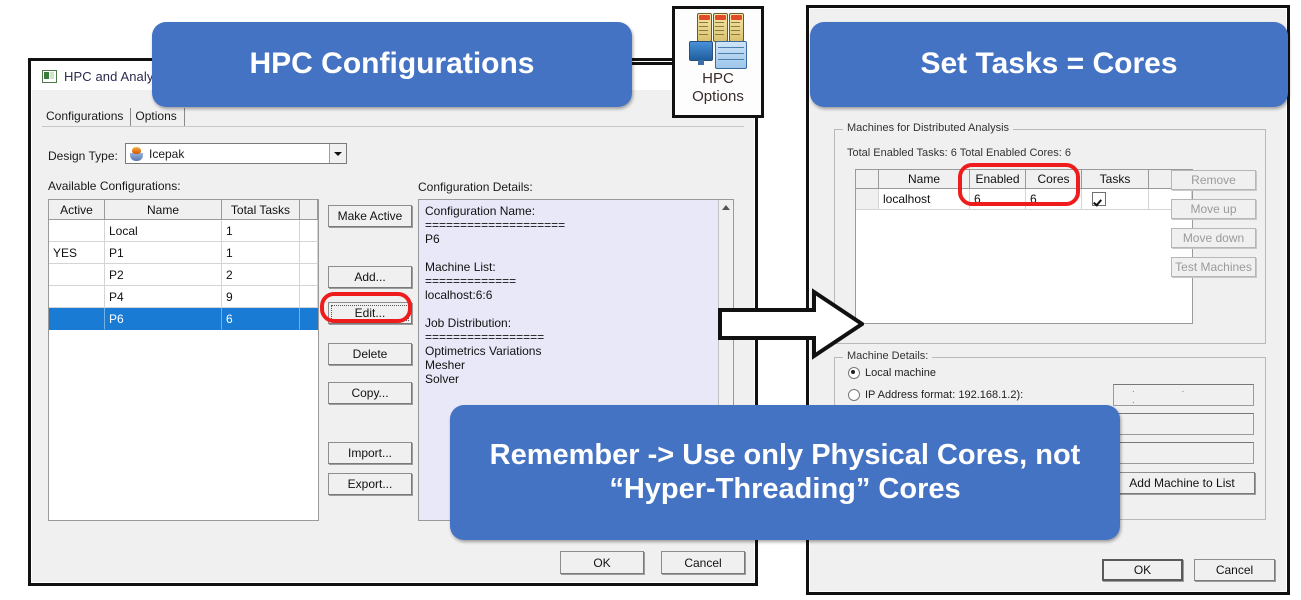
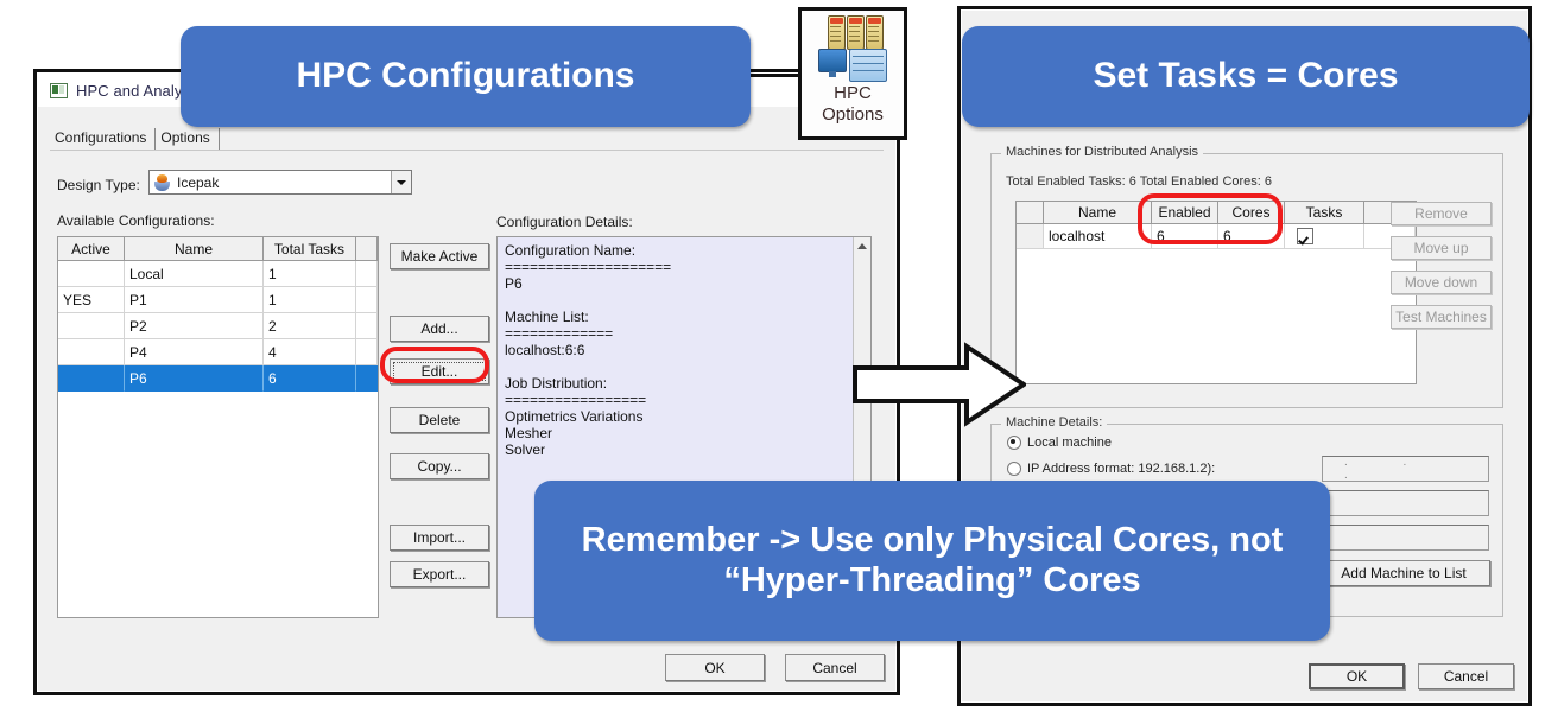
  Configurations
  Options
  Design Type:
  Icepak
  Available Configurations:
  Active
  Name
  Total Tasks
  Local
  1
  YES
  P1
  1
  P2
  2
  P4
- 9
+ 4
  P6
  6
  Make Active
  Add...
  Edit...
  Delete
  Copy...
  Import...
  Export...
  Configuration Details:
  Configuration Name:
  ====================
  P6
  Machine List:
  =============
  localhost:6:6
  Job Distribution:
  =================
  Optimetrics Variations
  Mesher
  Solver
  OK
  Cancel
  Machines for Distributed Analysis
  Total Enabled Tasks: 6 Total Enabled Cores: 6
  Name
  Enabled
  Cores
  Tasks
  localhost
  6
  6
  Remove
  Move up
  Move down
  Test Machines
  Machine Details:
  Local machine
  IP Address format: 192.168.1.2):
  . . .
  Add Machine to List
  OK
  Cancel
  HPC
  Options
  HPC Configurations
  Set Tasks = Cores
  Remember -> Use only Physical Cores, not “Hyper-Threading” Cores
